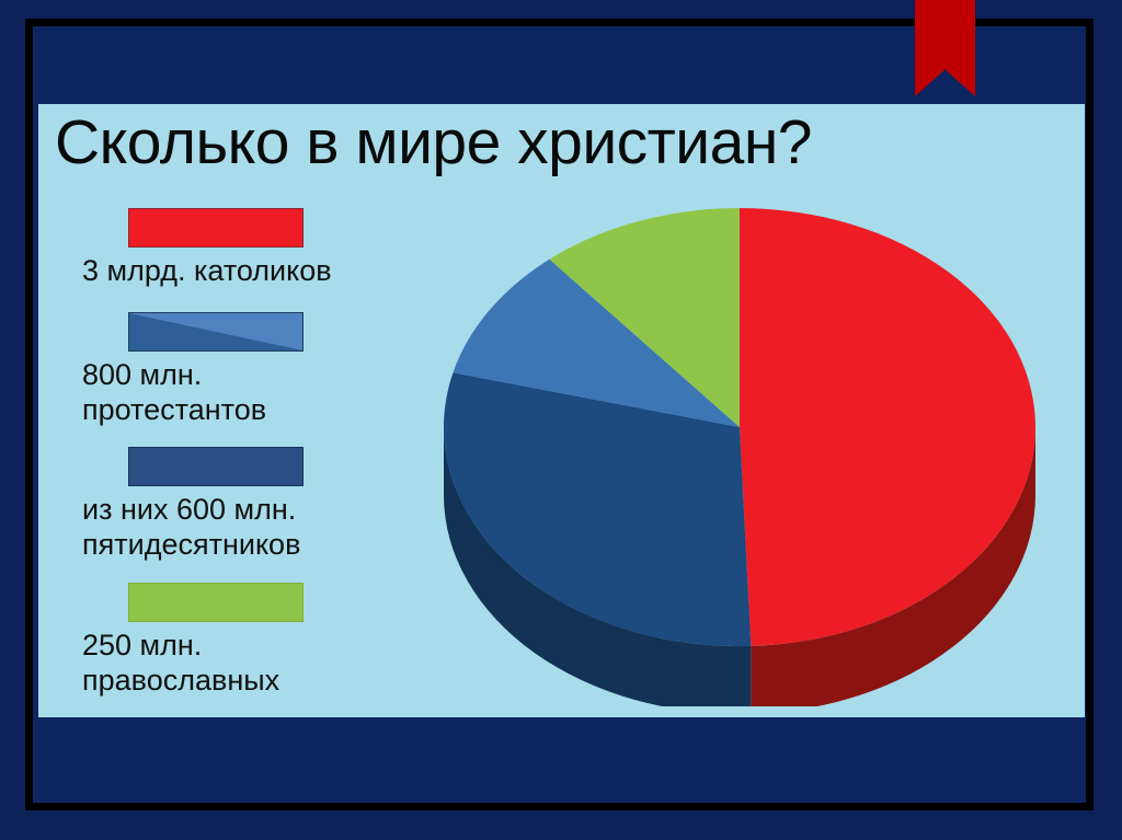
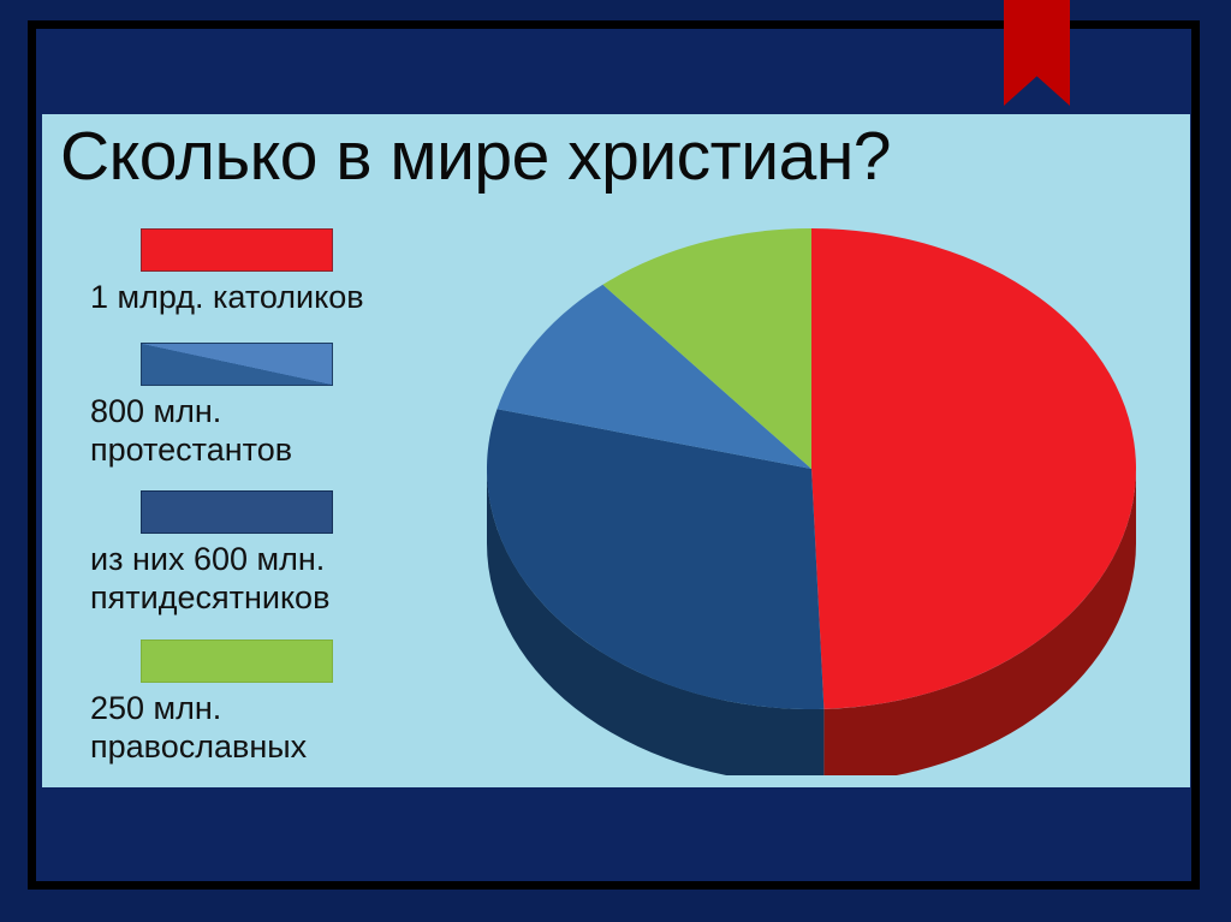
  Сколько в мире христиан?
- 3 млрд. католиков
+ 1 млрд. католиков
  800 млн.
  протестантов
  из них 600 млн.
  пятидесятников
  250 млн.
  православных
